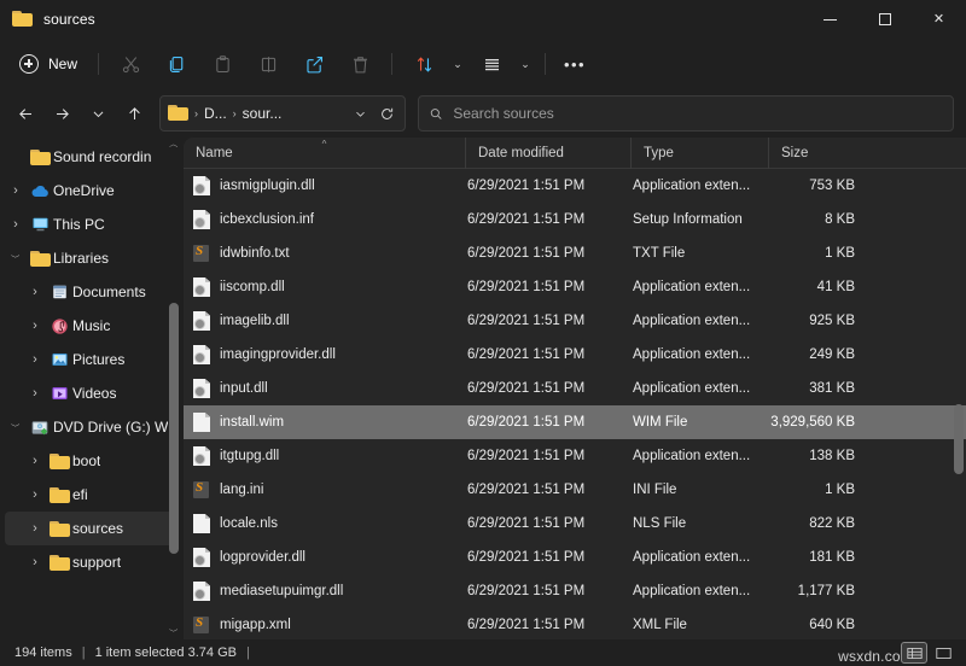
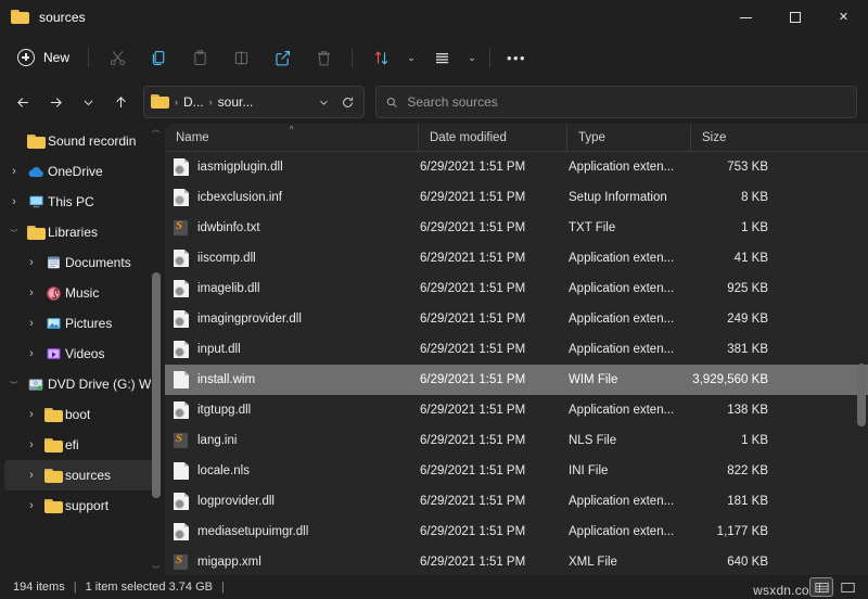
  sources
  ✕
  New
  ⌄
  ⌄
  •••
  ›
  D...
  ›
  sour...
  Search sources
  Sound recordin
  ›
  OneDrive
  ›
  This PC
  ﹀
  Libraries
  ›
  Documents
  ›
  Music
  ›
  Pictures
  ›
  Videos
  ﹀
  DVD Drive (G:) W
  ›
  boot
  ›
  efi
  ›
  sources
  ›
  support
  ︿
  ﹀
  Name
  ^
  Date modified
  Type
  Size
  iasmigplugin.dll
  6/29/2021 1:51 PM
  Application exten...
  753 KB
  icbexclusion.inf
  6/29/2021 1:51 PM
  Setup Information
  8 KB
  idwbinfo.txt
  6/29/2021 1:51 PM
  TXT File
  1 KB
  iiscomp.dll
  6/29/2021 1:51 PM
  Application exten...
  41 KB
  imagelib.dll
  6/29/2021 1:51 PM
  Application exten...
  925 KB
  imagingprovider.dll
  6/29/2021 1:51 PM
  Application exten...
  249 KB
  input.dll
  6/29/2021 1:51 PM
  Application exten...
  381 KB
  install.wim
  6/29/2021 1:51 PM
  WIM File
  3,929,560 KB
  itgtupg.dll
  6/29/2021 1:51 PM
  Application exten...
  138 KB
  lang.ini
  6/29/2021 1:51 PM
- INI File
+ NLS File
  1 KB
  locale.nls
  6/29/2021 1:51 PM
- NLS File
+ INI File
  822 KB
  logprovider.dll
  6/29/2021 1:51 PM
  Application exten...
  181 KB
  mediasetupuimgr.dll
  6/29/2021 1:51 PM
  Application exten...
  1,177 KB
  migapp.xml
  6/29/2021 1:51 PM
  XML File
  640 KB
  194 items
  |
  1 item selected 3.74 GB
  |
  wsxdn.co
